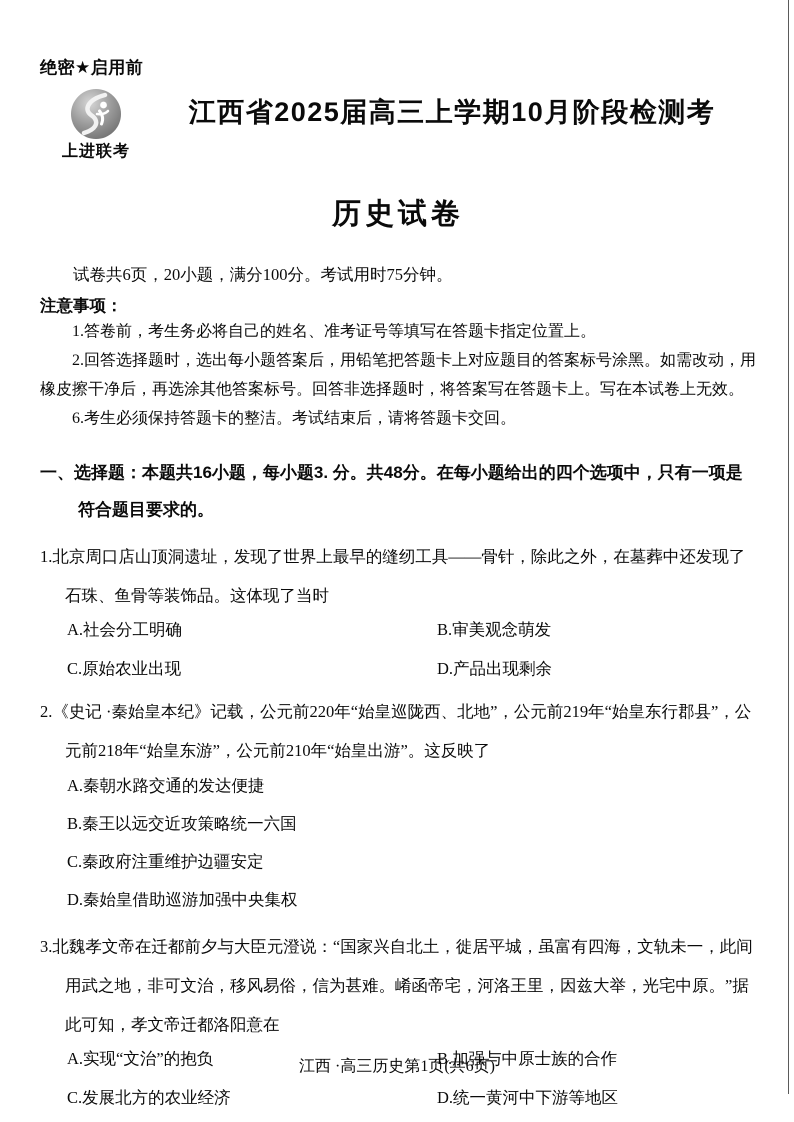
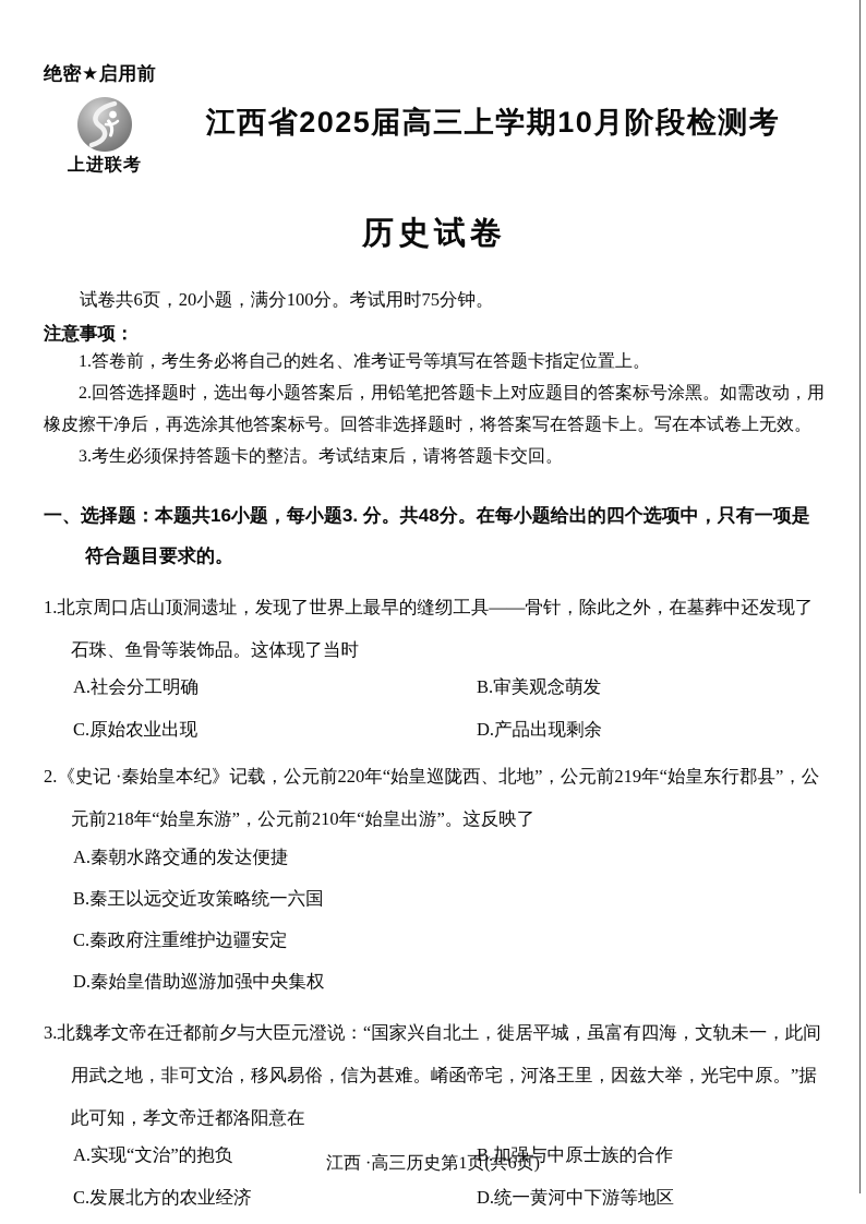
  绝密★启用前
  上进联考
  江西省2025届高三上学期10月阶段检测考
  历史试卷
  试卷共6页，20小题，满分100分。考试用时75分钟。
  注意事项：
  1.答卷前，考生务必将自己的姓名、准考证号等填写在答题卡指定位置上。
  2.回答选择题时，选出每小题答案后，用铅笔把答题卡上对应题目的答案标号涂黑。如需改动，用橡皮擦干净后，再选涂其他答案标号。回答非选择题时，将答案写在答题卡上。写在本试卷上无效。
- 6.考生必须保持答题卡的整洁。考试结束后，请将答题卡交回。
+ 3.考生必须保持答题卡的整洁。考试结束后，请将答题卡交回。
  一、选择题：本题共16小题，每小题3. 分。共48分。在每小题给出的四个选项中，只有一项是符合题目要求的。
  1.北京周口店山顶洞遗址，发现了世界上最早的缝纫工具——骨针，除此之外，在墓葬中还发现了石珠、鱼骨等装饰品。这体现了当时
  A.社会分工明确
  B.审美观念萌发
  C.原始农业出现
  D.产品出现剩余
  2.《史记 ·秦始皇本纪》记载，公元前220年“始皇巡陇西、北地”，公元前219年“始皇东行郡县”，公元前218年“始皇东游”，公元前210年“始皇出游”。这反映了
  A.秦朝水路交通的发达便捷
  B.秦王以远交近攻策略统一六国
  C.秦政府注重维护边疆安定
  D.秦始皇借助巡游加强中央集权
  3.北魏孝文帝在迁都前夕与大臣元澄说：“国家兴自北土，徙居平城，虽富有四海，文轨未一，此间用武之地，非可文治，移风易俗，信为甚难。崤函帝宅，河洛王里，因兹大举，光宅中原。”据此可知，孝文帝迁都洛阳意在
  A.实现“文治”的抱负
  B.加强与中原士族的合作
  C.发展北方的农业经济
  D.统一黄河中下游等地区
  江西 ·高三历史第1页(共6页)
